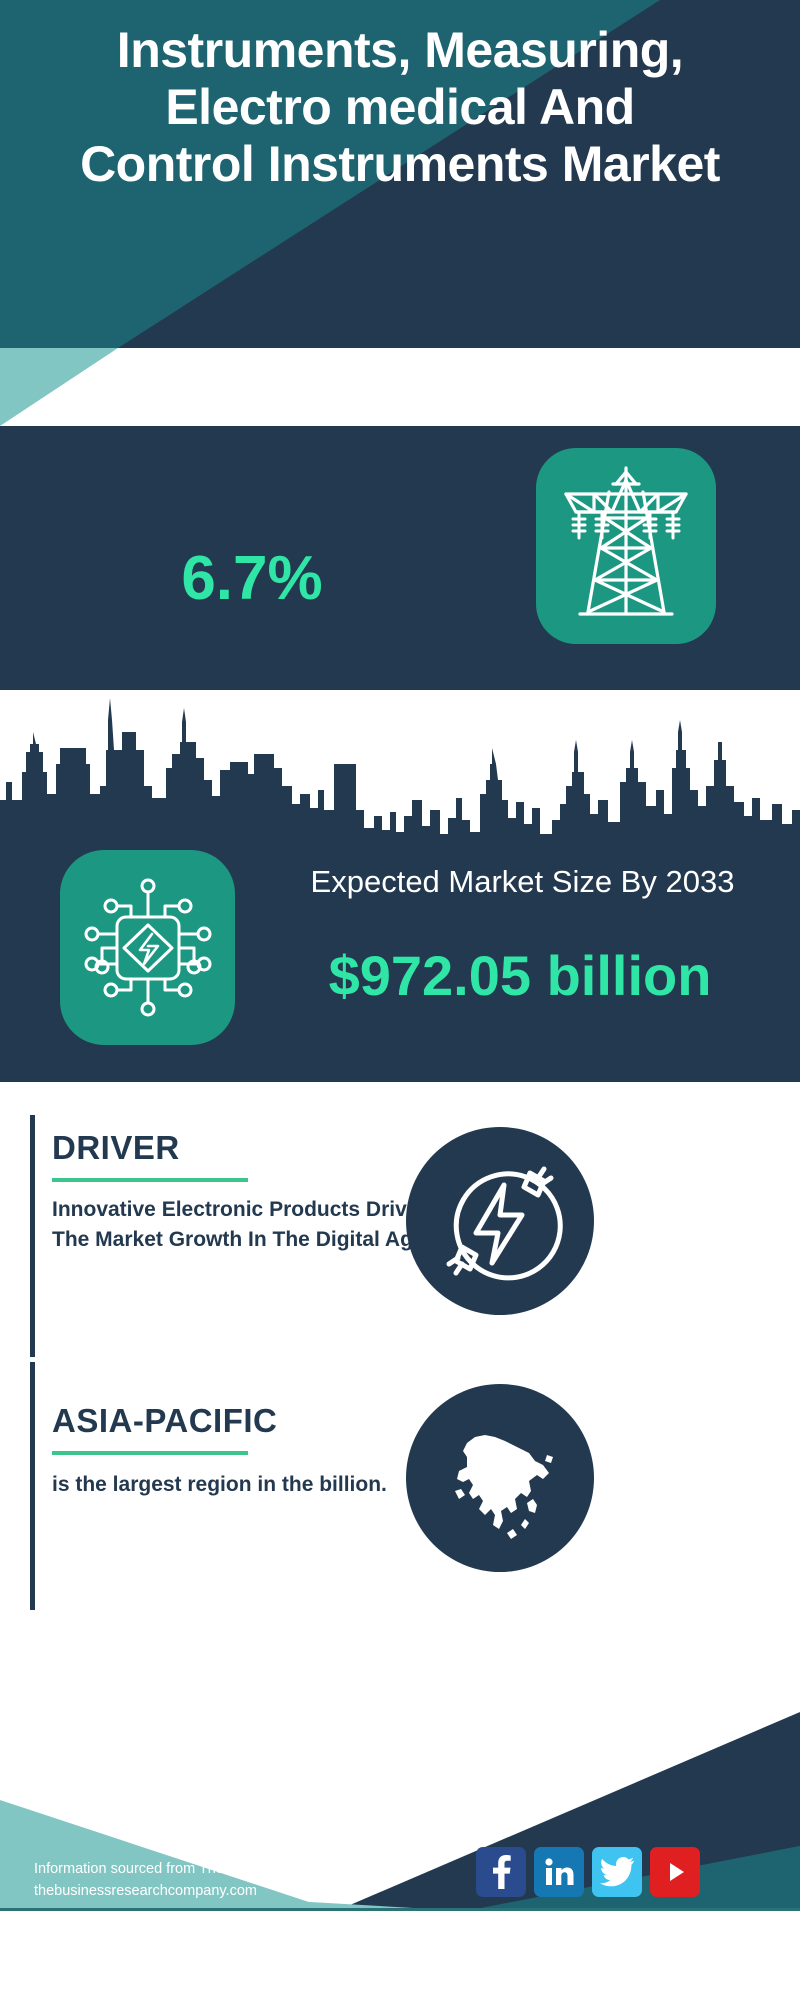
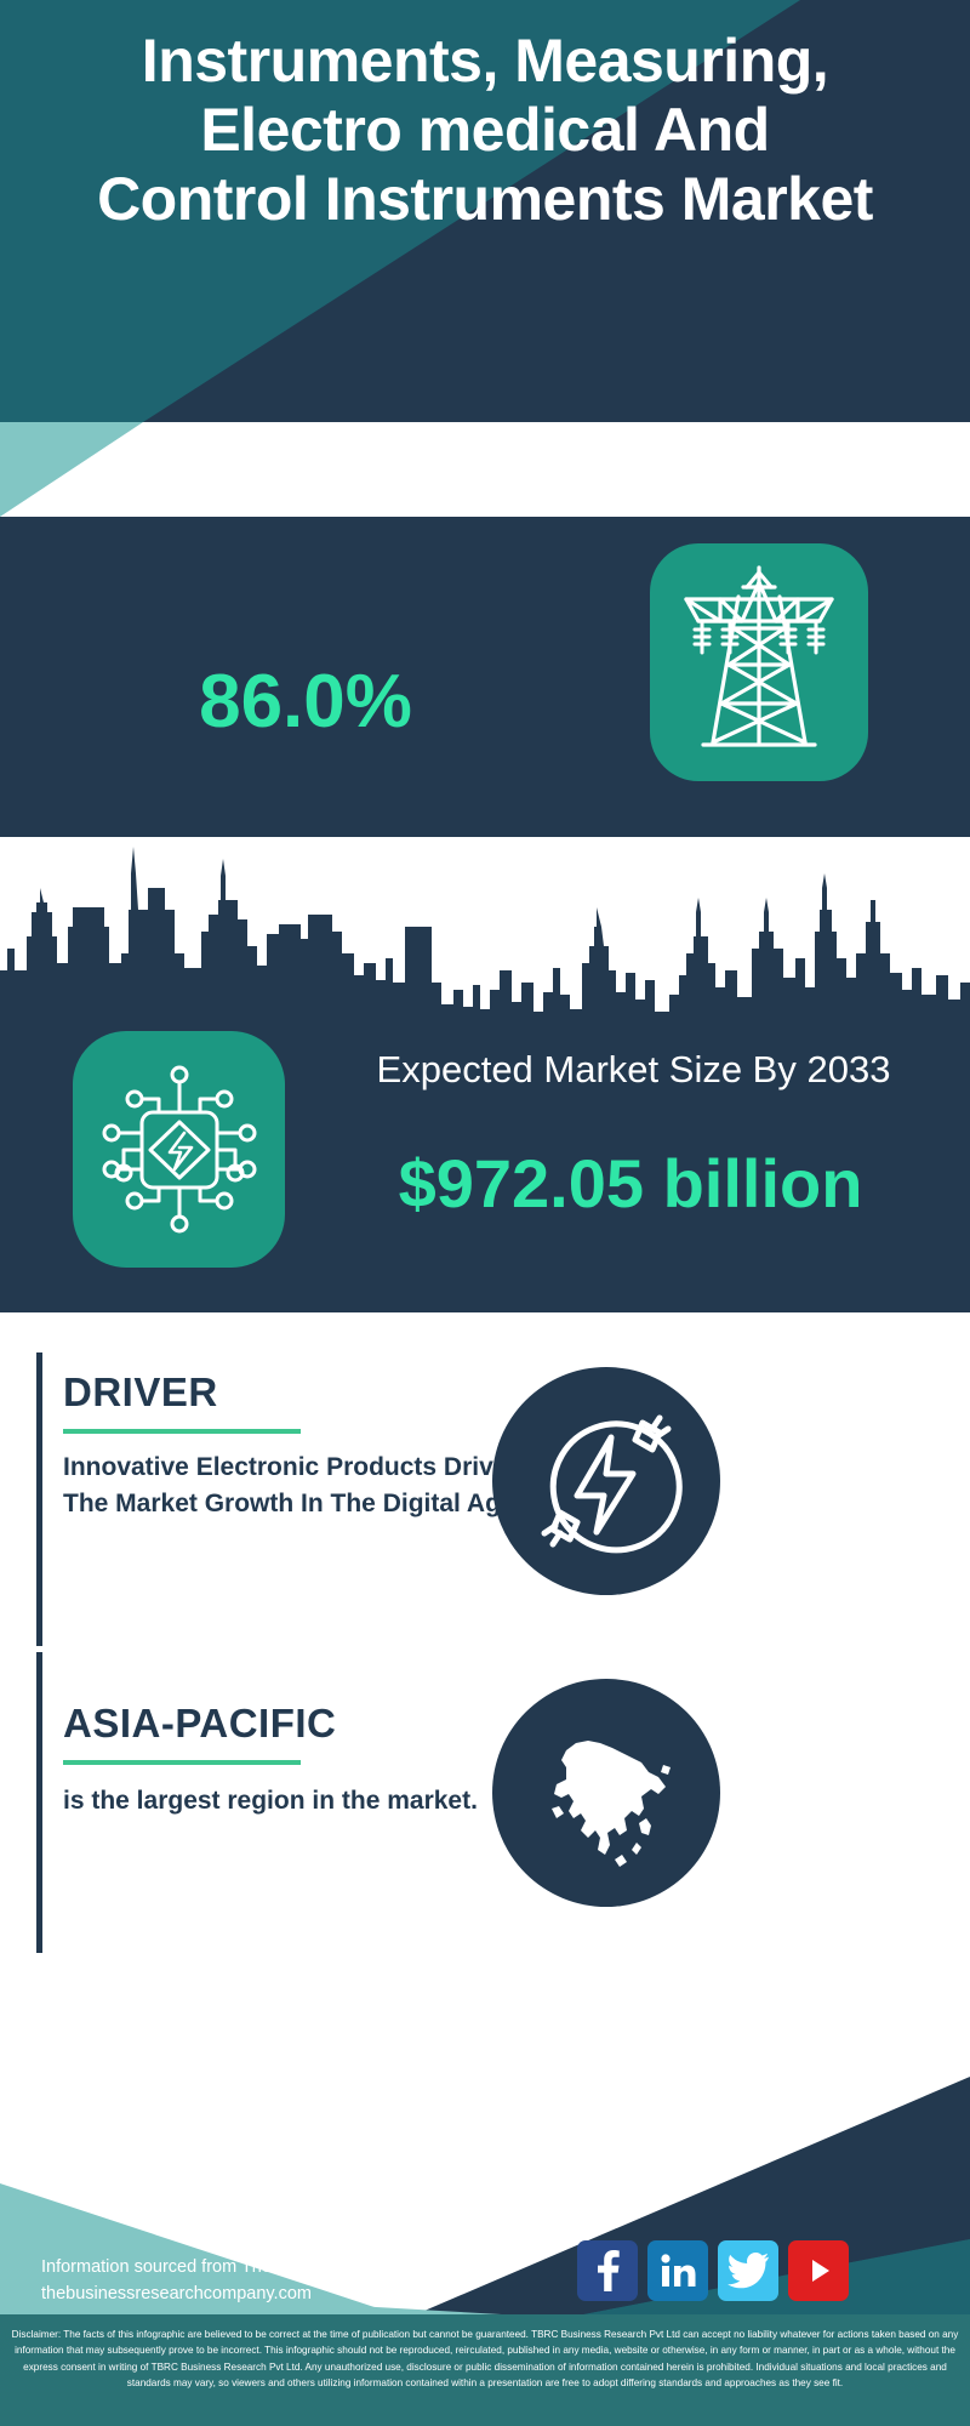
  Instruments, Measuring, Electro medical And Control Instruments Market
- 6.7%
+ 86.0%
  Expected Market Size By 2033
  $972.05 billion
  DRIVER
  Innovative Electronic Products Driv The Market Growth In The Digital Ag
  ASIA-PACIFIC
- is the largest region in the billion.
+ is the largest region in the market.
  Information sourced from The Business Research Company
  thebusinessresearchcompany.com
+ Disclaimer: The facts of this infographic are believed to be correct at the time of publication but cannot be guaranteed. TBRC Business Research Pvt Ltd can accept no liability whatever for actions taken based on any information that may subsequently prove to be incorrect. This infographic should not be reproduced, reirculated, published in any media, website or otherwise, in any form or manner, in part or as a whole, without the express consent in writing of TBRC Business Research Pvt Ltd. Any unauthorized use, disclosure or public dissemination of information contained herein is prohibited. Individual situations and local practices and standards may vary, so viewers and others utilizing information contained within a presentation are free to adopt differing standards and approaches as they see fit.
